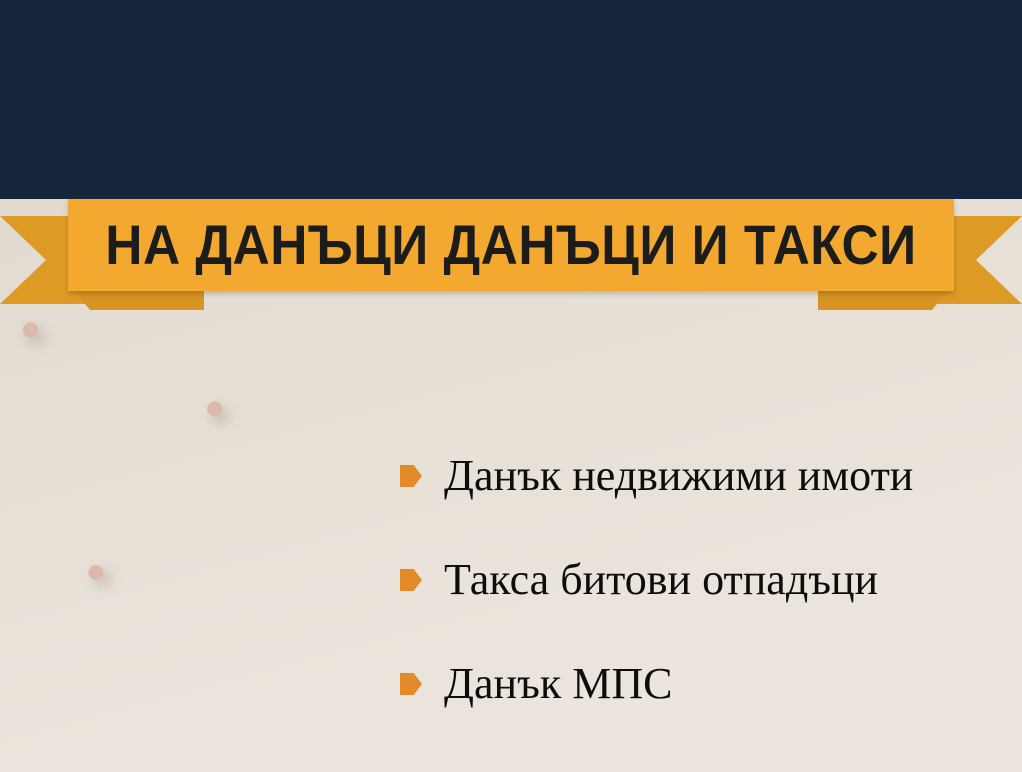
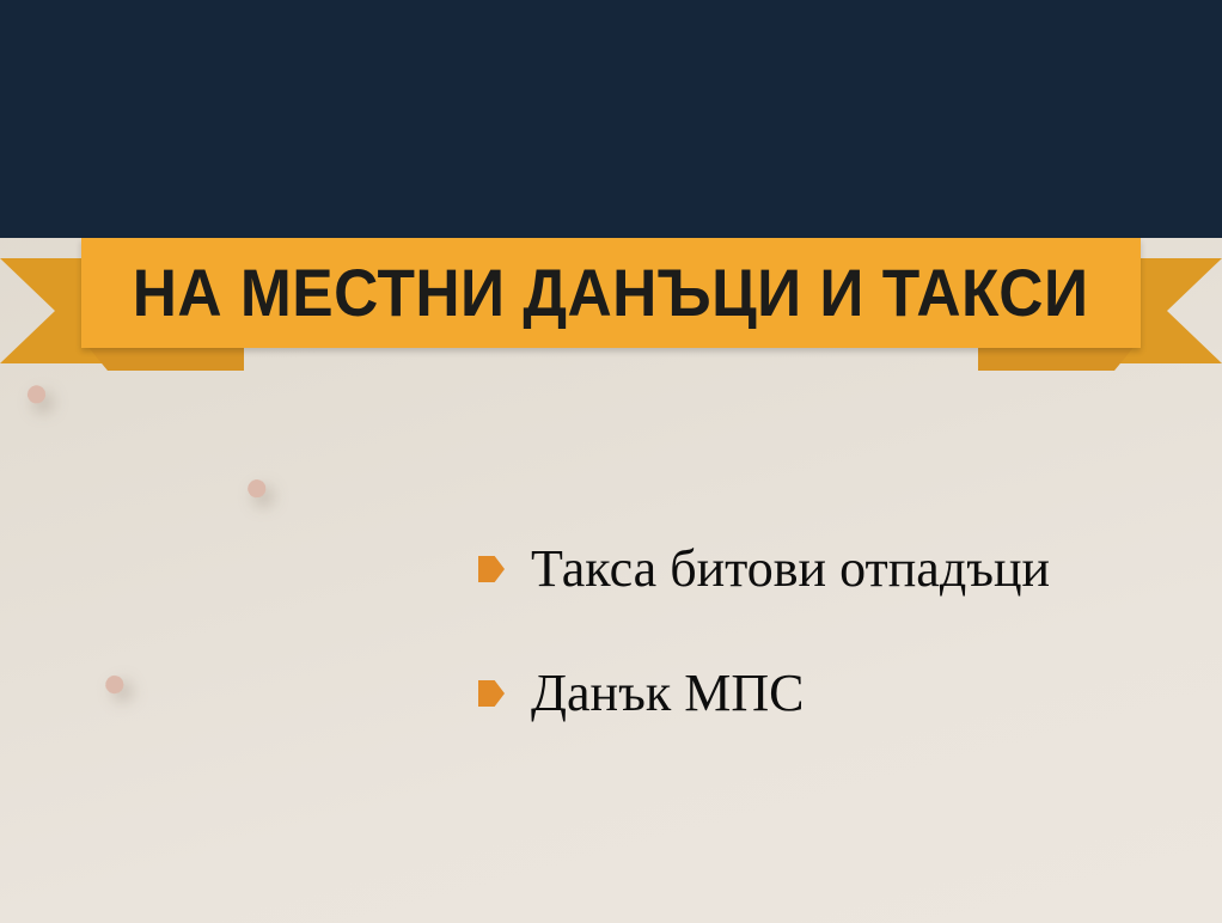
- НА ДАНЪЦИ ДАНЪЦИ И ТАКСИ
+ НА МЕСТНИ ДАНЪЦИ И ТАКСИ
- Данък недвижими имоти
  Такса битови отпадъци
  Данък МПС
